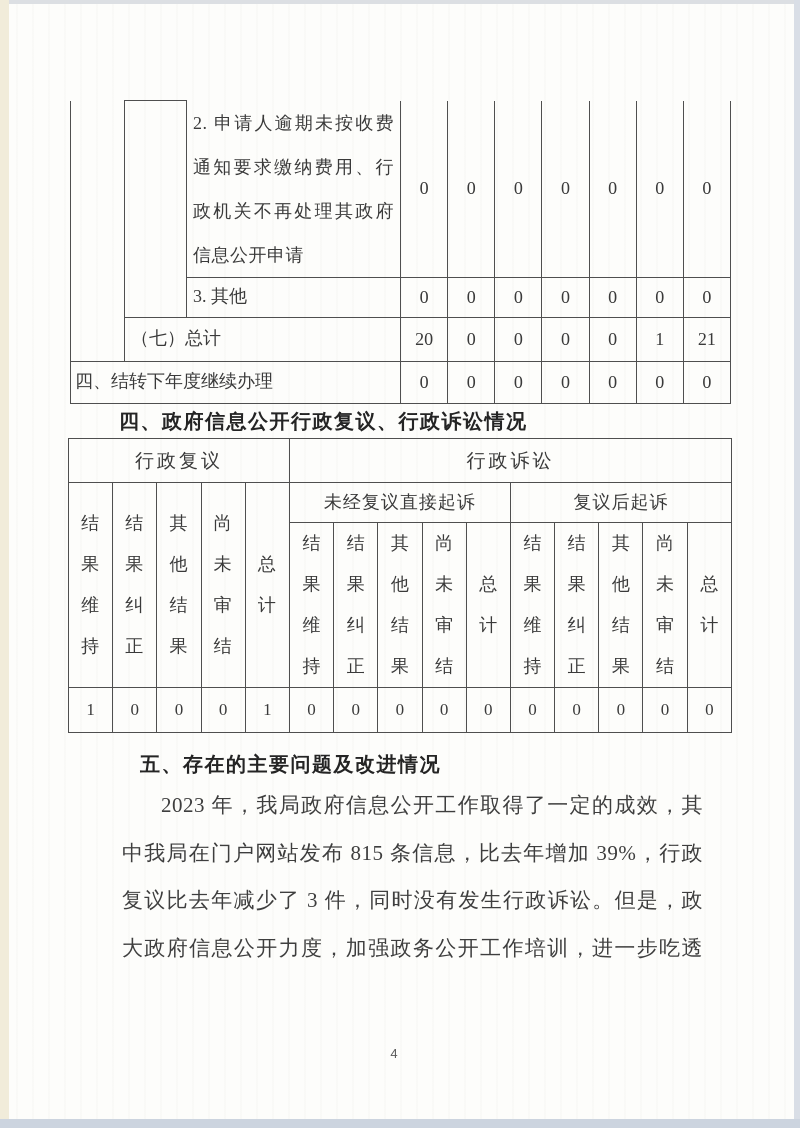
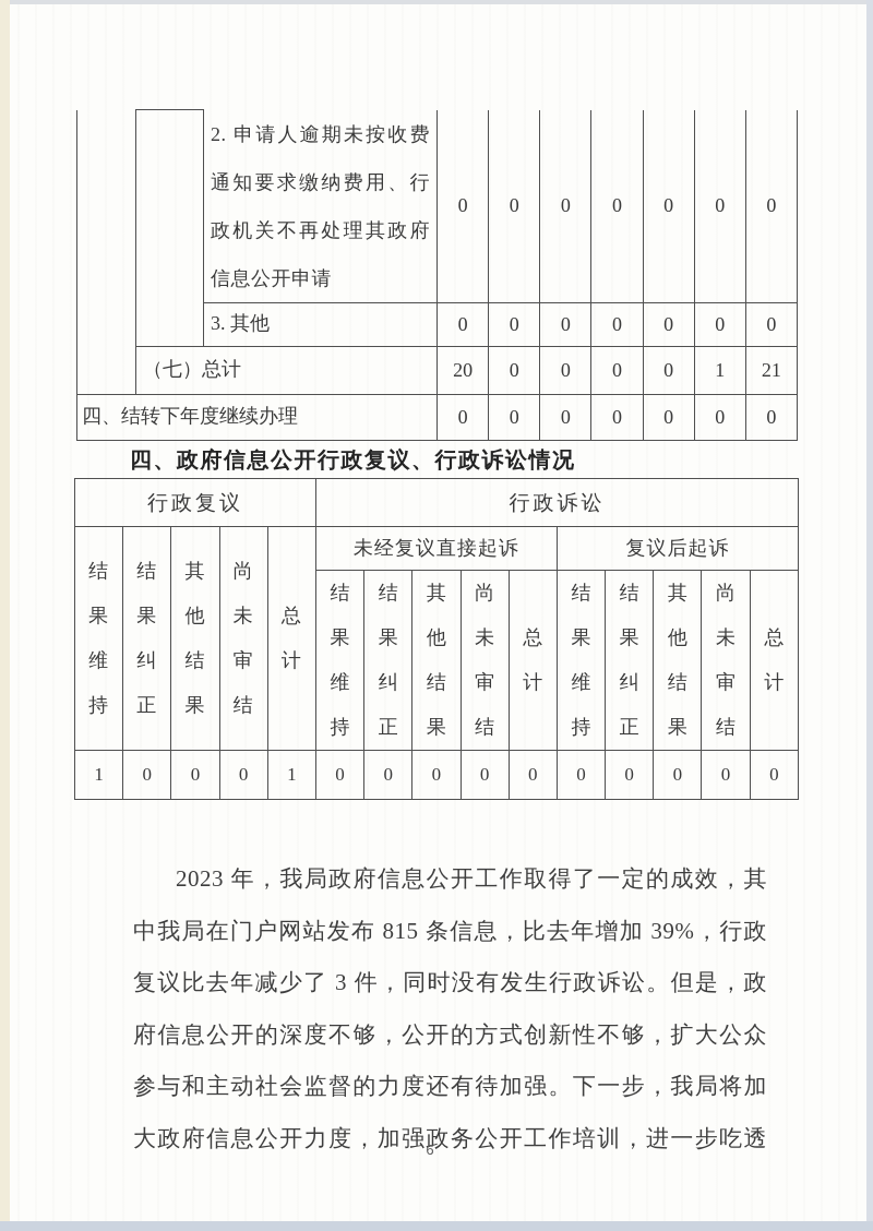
  		2. 申请人逾期未按收费通知要求缴纳费用、行政机关不再处理其政府信息公开申请	0	0	0	0	0	0	0
  3. 其他	0	0	0	0	0	0	0
  （七）总计	20	0	0	0	0	1	21
  四、结转下年度继续办理	0	0	0	0	0	0	0
  四、政府信息公开行政复议、行政诉讼情况
  行政复议	行政诉讼
  结果维持	结果纠正	其他结果	尚未审结	总计	未经复议直接起诉	复议后起诉
  结果维持	结果纠正	其他结果	尚未审结	总计	结果维持	结果纠正	其他结果	尚未审结	总计
  1	0	0	0	1	0	0	0	0	0	0	0	0	0	0
- 五、存在的主要问题及改进情况
  2023 年，我局政府信息公开工作取得了一定的成效，其
  中我局在门户网站发布 815 条信息，比去年增加 39%，行政
  复议比去年减少了 3 件，同时没有发生行政诉讼。但是，政
+ 府信息公开的深度不够，公开的方式创新性不够，扩大公众
+ 参与和主动社会监督的力度还有待加强。下一步，我局将加
  大政府信息公开力度，加强政务公开工作培训，进一步吃透
- 4
+ 6
